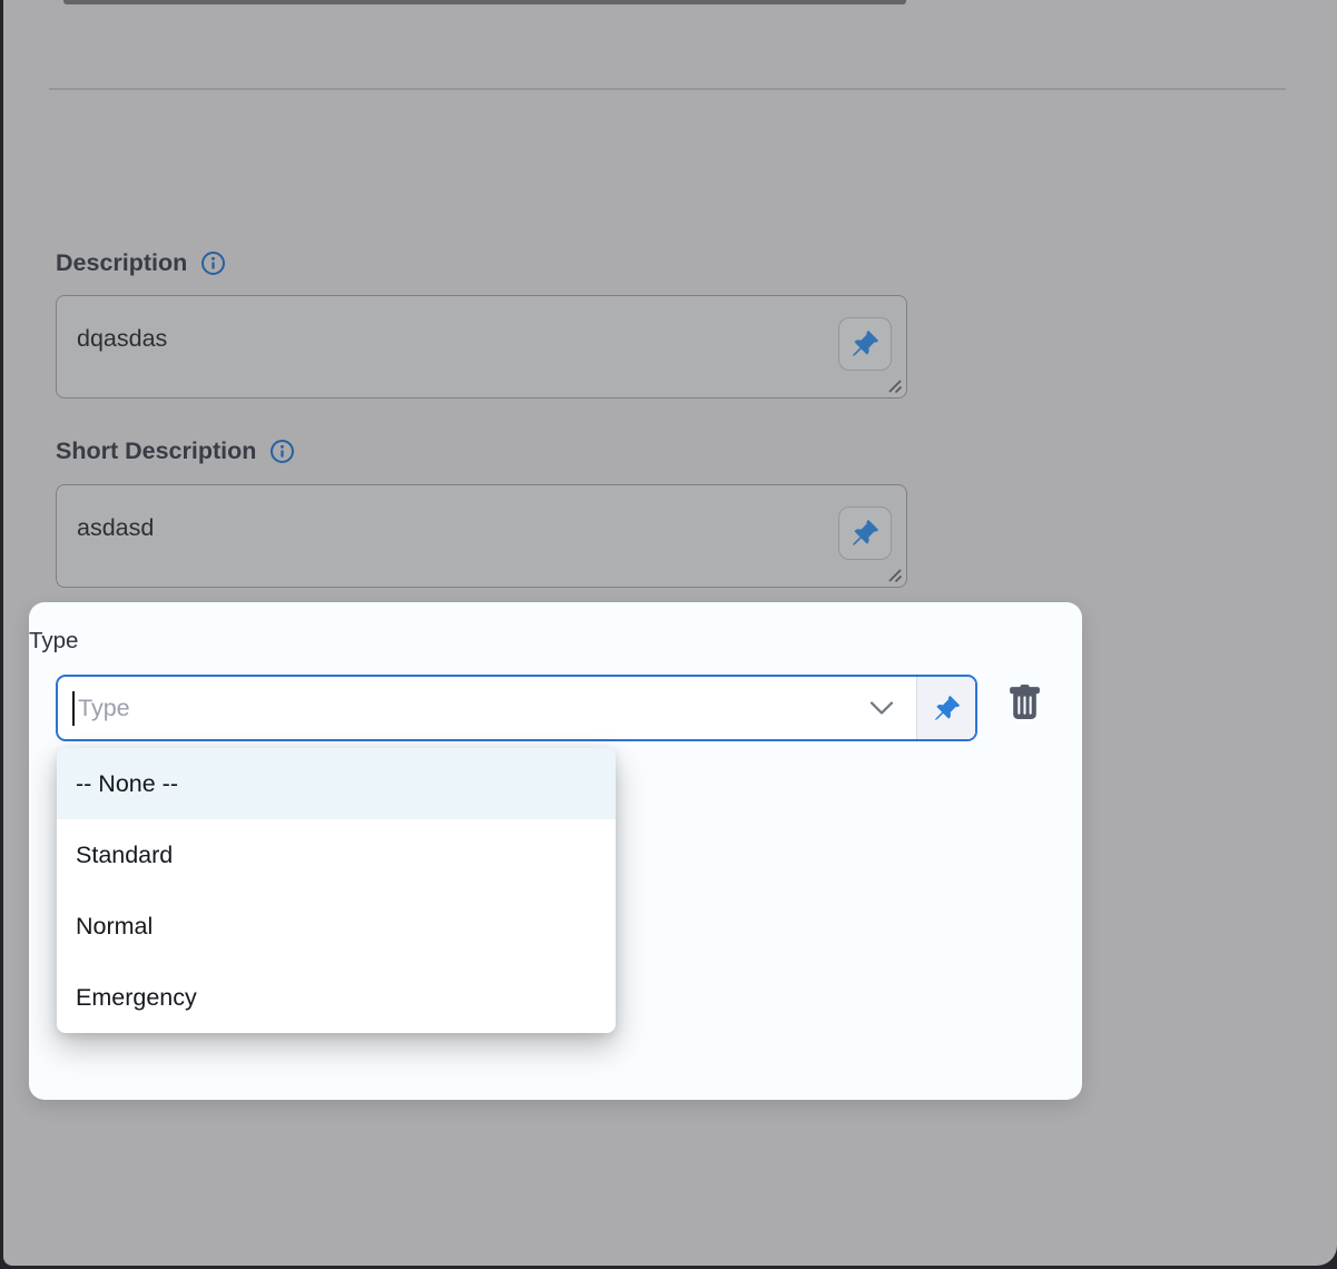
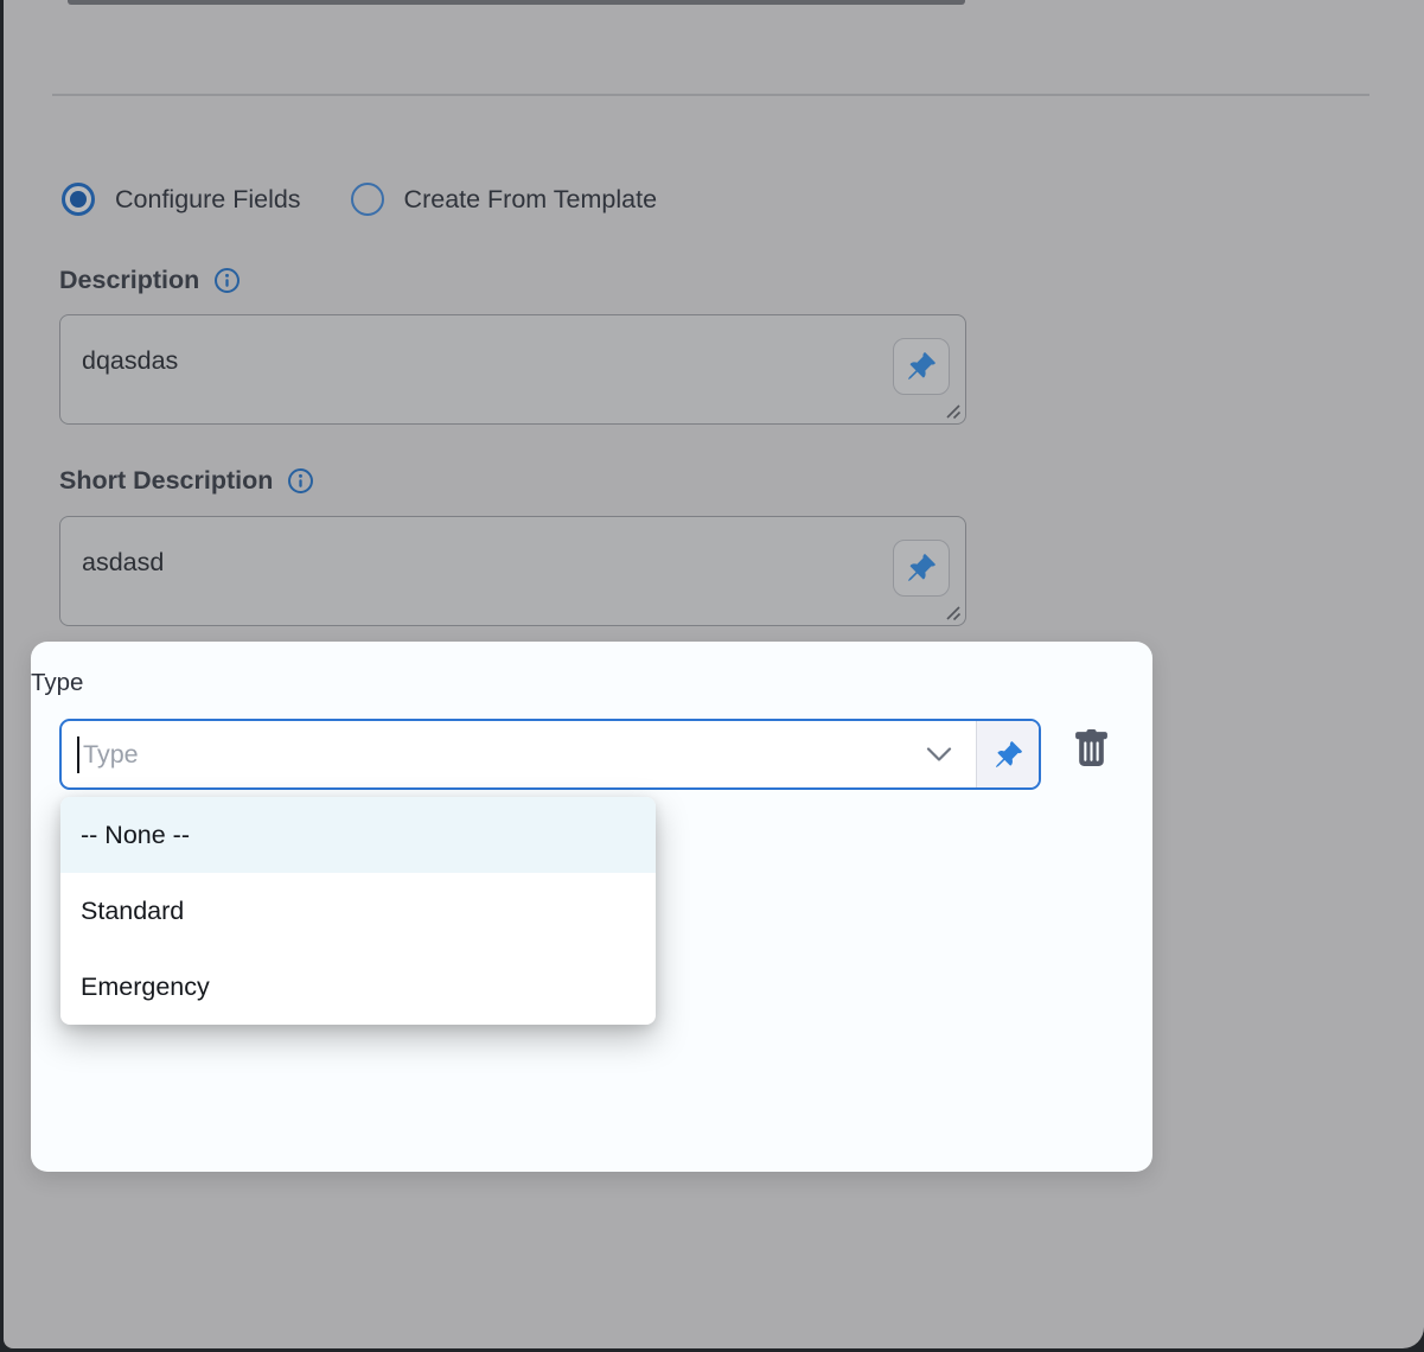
+ Configure Fields
+ Create From Template
  Description
  dqasdas
  Short Description
  asdasd
  Type
  Type
  -- None --
  Standard
- Normal
  Emergency
